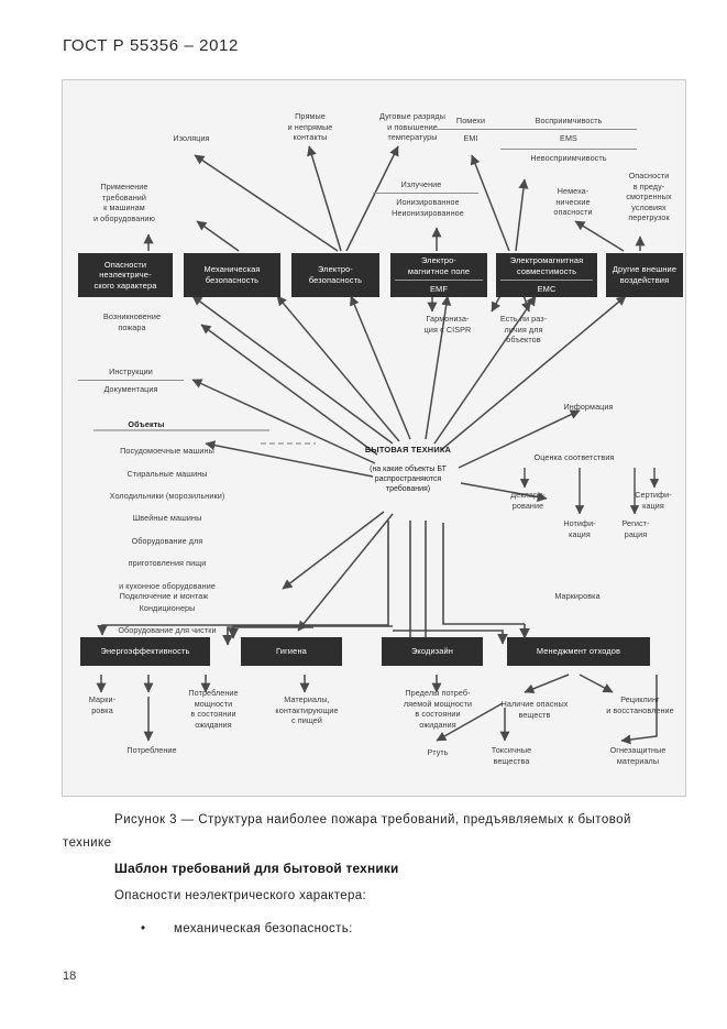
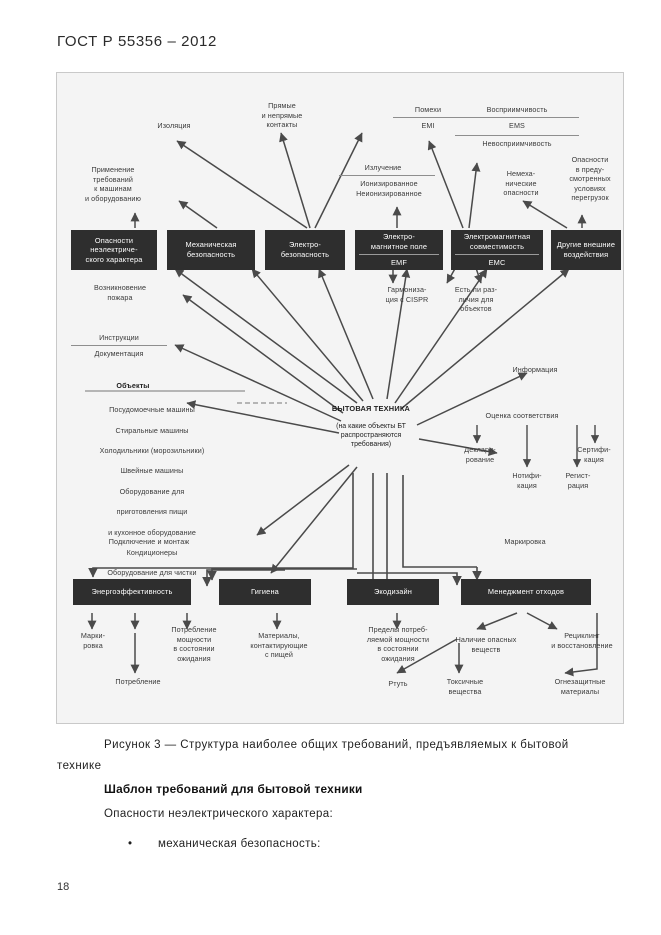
  ГОСТ Р 55356 – 2012
  Применение
  требований
  к машинам
  и оборудованию
  Изоляция
  Прямые
  и непрямые
  контакты
- Дуговые разряды
- и повышение
- температуры
  Помехи
  EMI
  Восприимчивость
  EMS
  Невосприимчивость
  Излучение
  Ионизированное
  Неионизированное
  Немеха-
  нические
  опасности
  Опасности
  в преду-
  смотренных
  условиях
  перегрузок
  Опасности
  неэлектриче-
  ского характера
  Механическая
  безопасность
  Электро-
  безопасность
  Электро-
  магнитное поле
  EMF
  Электромагнитная
  совместимость
  EMC
  Другие внешние
  воздействия
  Возникновение
  пожара
  Инструкции
  Документация
  Объекты
  Посудомоечные машины
  Стиральные машины
  Холодильники (морозильники)
  Швейные машины
  Оборудование для
  приготовления пищи
  и кухонное оборудование
  Кондиционеры
  Оборудование для чистки
  БЫТОВАЯ ТЕХНИКА
  Гармониза-
  ция с CISPR
  Есть ли раз-
  личия для
  объектов
  Информация
  Оценка соответствия
  Деклари-
  рование
  Нотифи-
  кация
  Регист-
  рация
  Сертифи-
  кация
  Подключение и монтаж
  Маркировка
  Энергоэффективность
  Гигиена
  Экодизайн
  Менеджмент отходов
  Марки-
  ровка
  Потребление
  мощности
  в состоянии
  ожидания
  Потребление
  Материалы,
  контактирующие
  с пищей
  Пределы потреб-
  ляемой мощности
  в состоянии
  ожидания
  Наличие опасных
  веществ
  Ртуть
  Токсичные
  вещества
  Рециклинг
  и восстановление
  Огнезащитные
  материалы
- Рисунок 3 — Структура наиболее пожара требований, предъявляемых к бытовой
+ Рисунок 3 — Структура наиболее общих требований, предъявляемых к бытовой
  технике
  Шаблон требований для бытовой техники
  Опасности неэлектрического характера:
  • механическая безопасность:
  18
